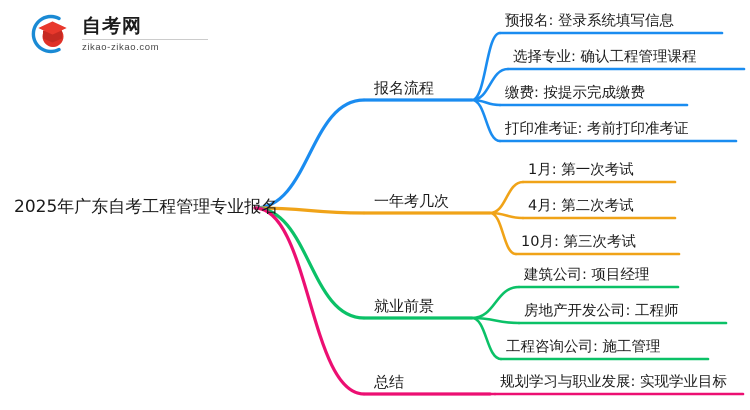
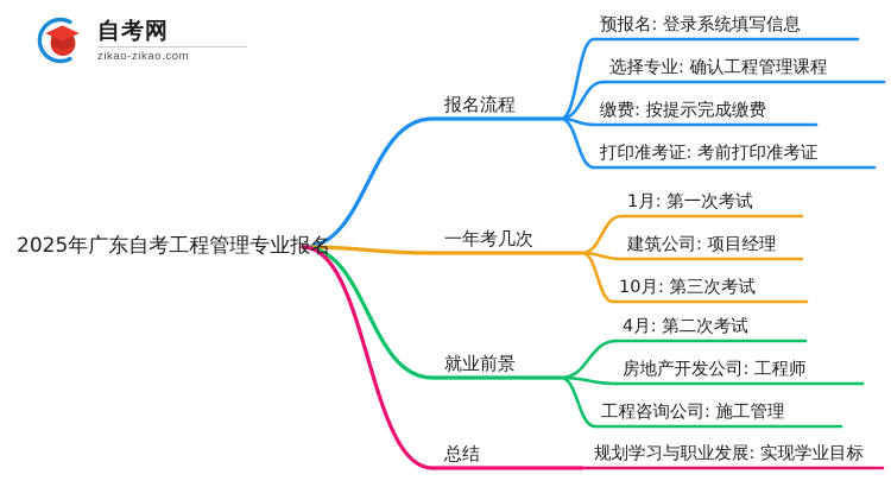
  自考网
  zikao-zikao.com
  2025年广东自考工程管理专业报名
  预报名: 登录系统填写信息
  选择专业: 确认工程管理课程
  缴费: 按提示完成缴费
  打印准考证: 考前打印准考证
  报名流程
  1月: 第一次考试
- 4月: 第二次考试
+ 建筑公司: 项目经理
  10月: 第三次考试
  一年考几次
- 建筑公司: 项目经理
+ 4月: 第二次考试
  房地产开发公司: 工程师
  工程咨询公司: 施工管理
  就业前景
  规划学习与职业发展: 实现学业目标
  总结
